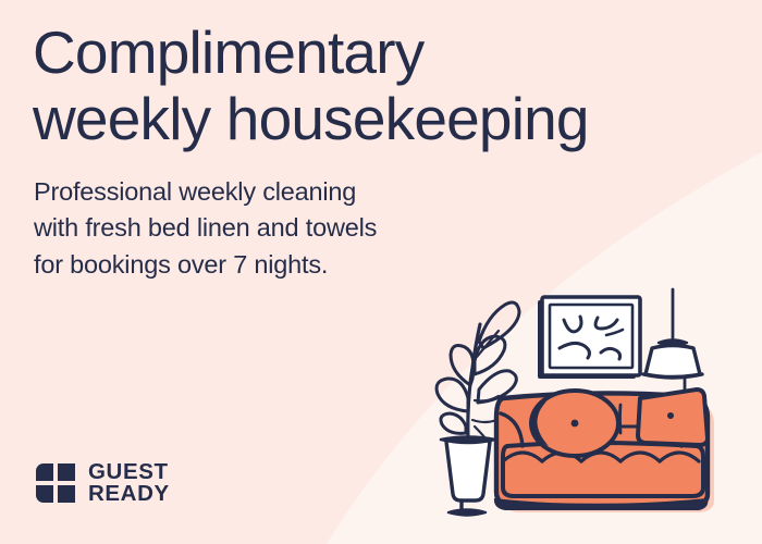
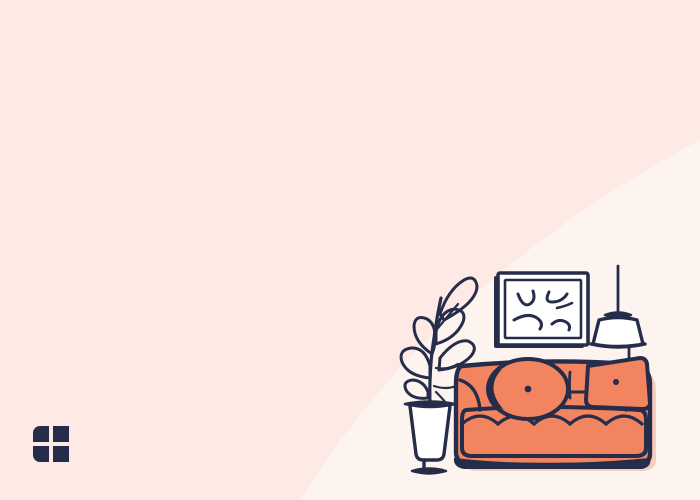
- Complimentary
- weekly housekeeping
- Professional weekly cleaning
- with fresh bed linen and towels
- for bookings over 7 nights.
- GUEST
- READY
